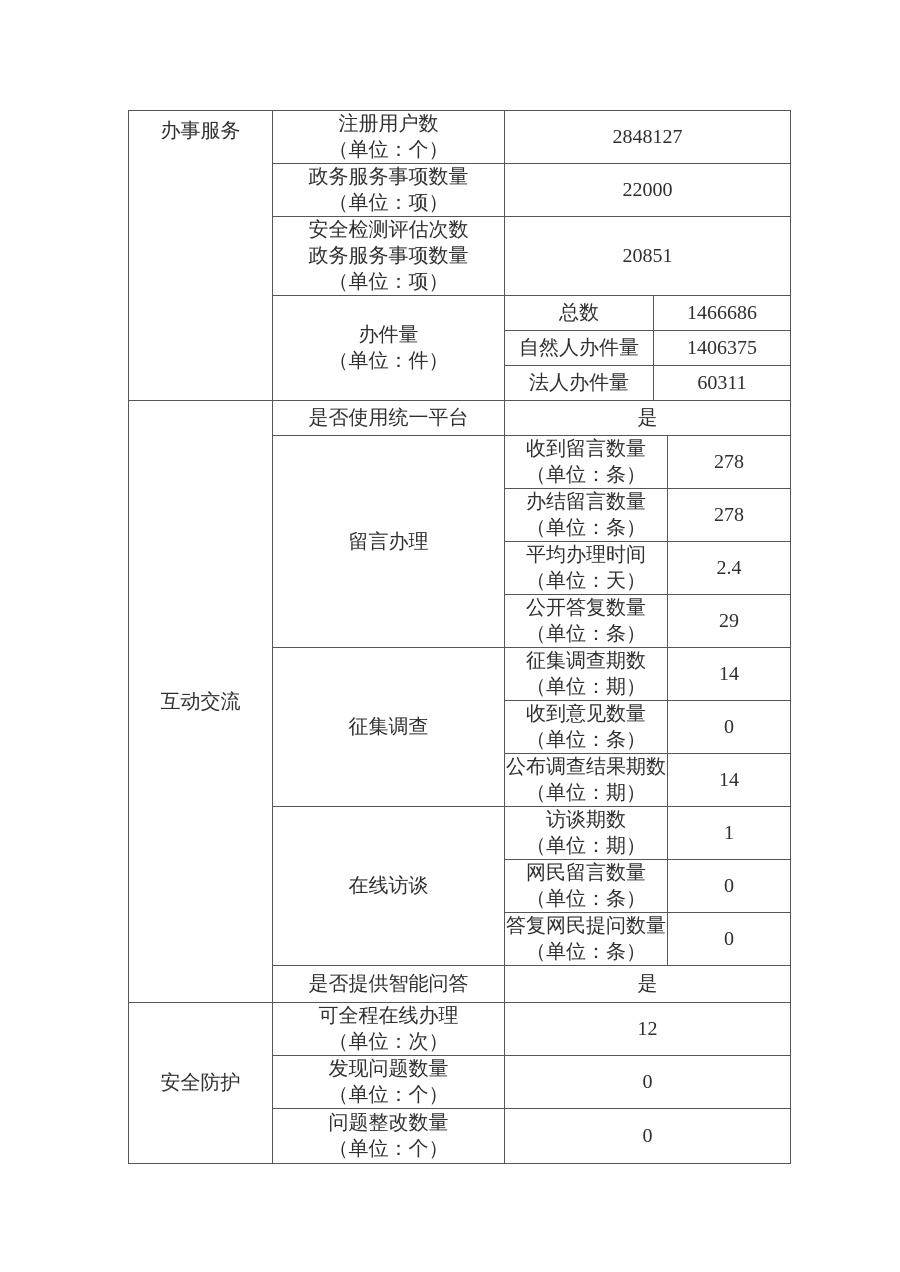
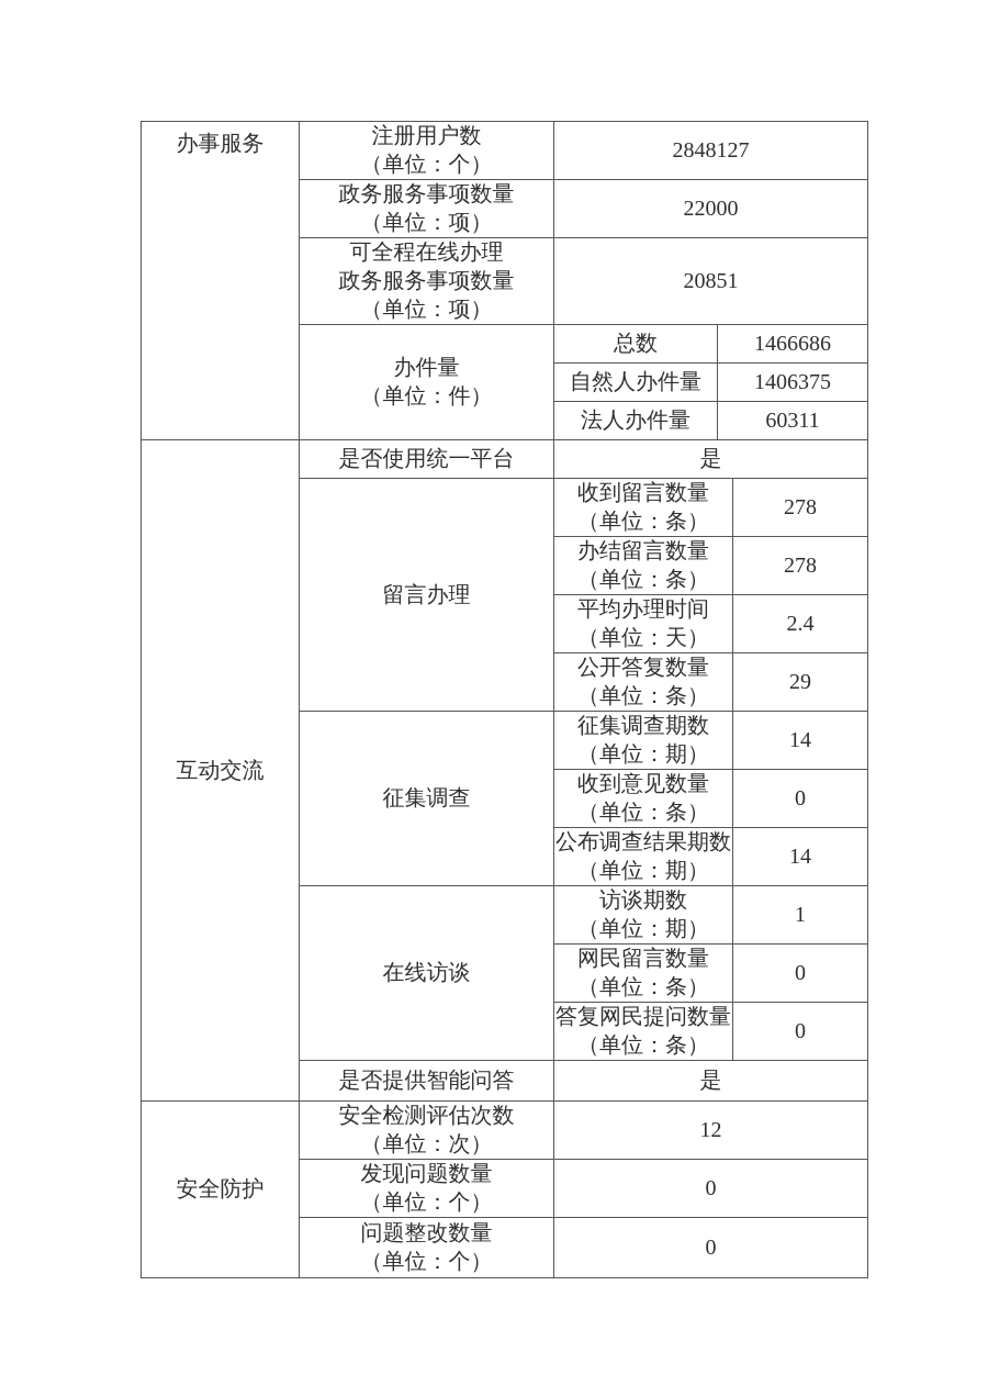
  办事服务	注册用户数 （单位：个）	2848127
  政务服务事项数量 （单位：项）	22000
- 安全检测评估次数 政务服务事项数量 （单位：项）	20851
+ 可全程在线办理 政务服务事项数量 （单位：项）	20851
  办件量 （单位：件）	总数	1466686
  自然人办件量	1406375
  法人办件量	60311
  互动交流	是否使用统一平台	是
  留言办理	收到留言数量 （单位：条）	278
  办结留言数量 （单位：条）	278
  平均办理时间 （单位：天）	2.4
  公开答复数量 （单位：条）	29
  征集调查	征集调查期数 （单位：期）	14
  收到意见数量 （单位：条）	0
  公布调查结果期数 （单位：期）	14
  在线访谈	访谈期数 （单位：期）	1
  网民留言数量 （单位：条）	0
  答复网民提问数量 （单位：条）	0
  是否提供智能问答	是
- 安全防护	可全程在线办理 （单位：次）	12
+ 安全防护	安全检测评估次数 （单位：次）	12
  发现问题数量 （单位：个）	0
  问题整改数量 （单位：个）	0
